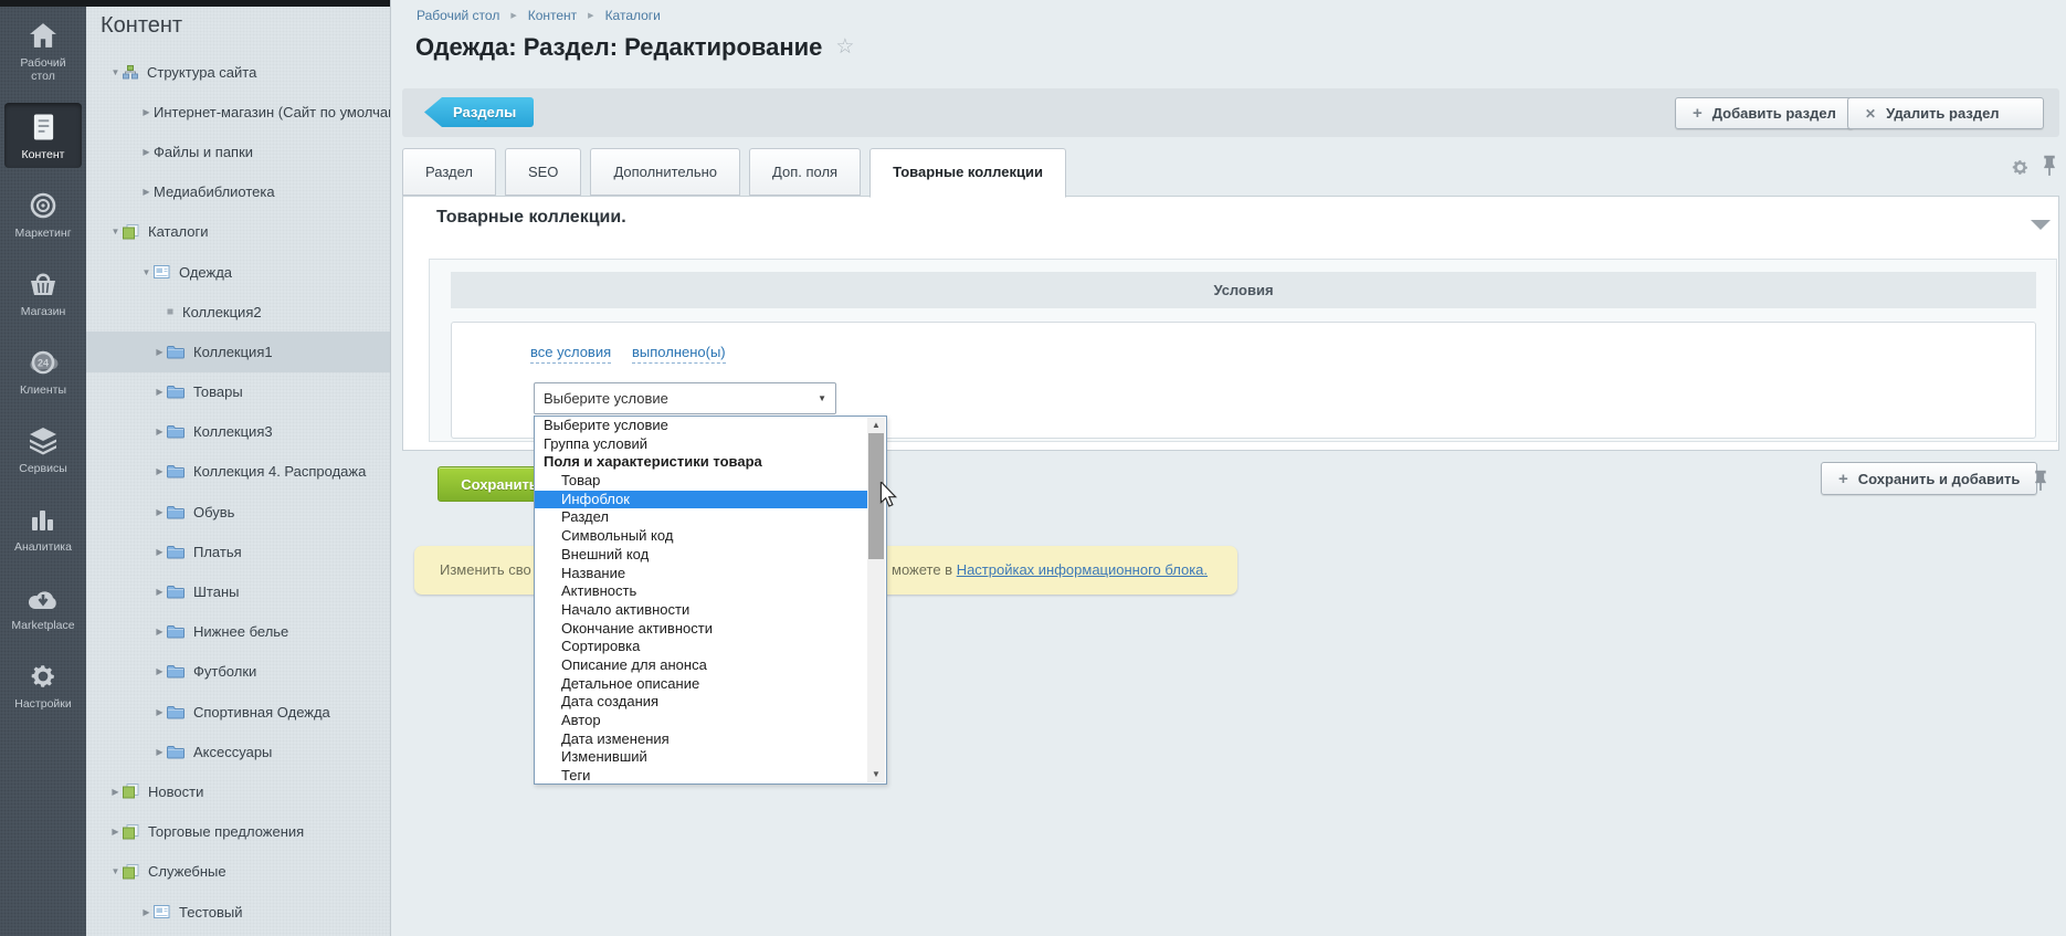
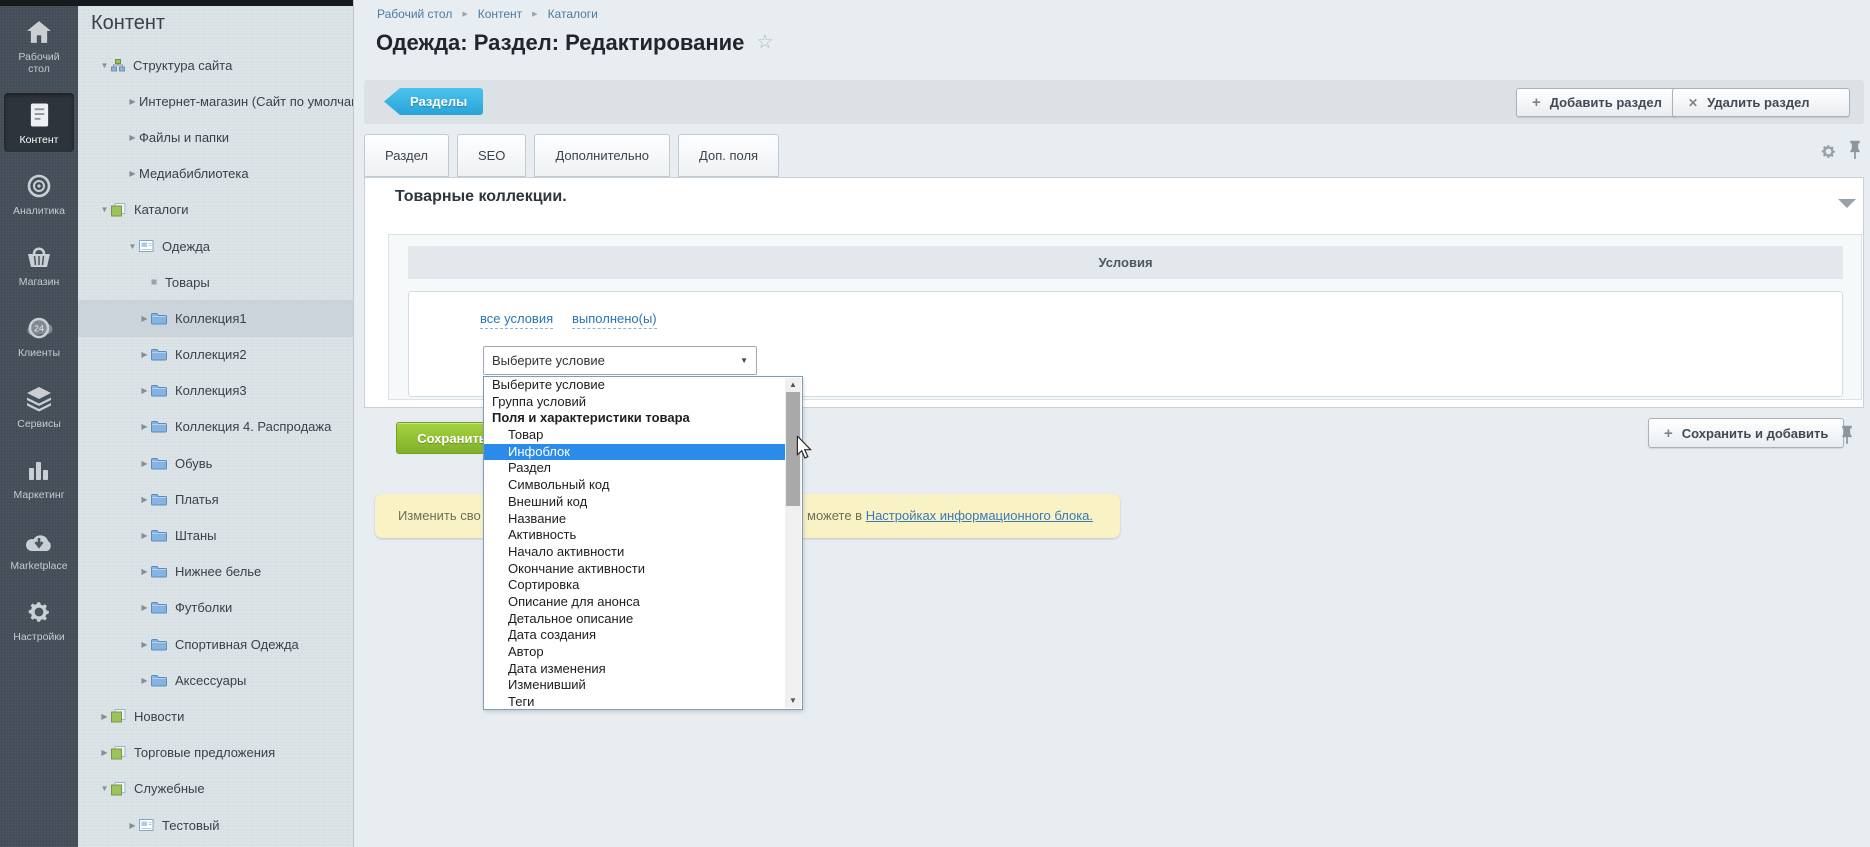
  Рабочий
  стол
  Контент
- Маркетинг
+ Аналитика
  Магазин
  24
  Клиенты
  Сервисы
- Аналитика
+ Маркетинг
  Marketplace
  Настройки
  Контент
  ▼
  Структура сайта
  ▶
  Интернет-магазин (Сайт по умолча
  ▶
  Файлы и папки
  ▶
  Медиабиблиотека
  ▼
  Каталоги
  ▼
  Одежда
- Коллекция2
+ Товары
  ▶
  Коллекция1
  ▶
- Товары
+ Коллекция2
  ▶
  Коллекция3
  ▶
  Коллекция 4. Распродажа
  ▶
  Обувь
  ▶
  Платья
  ▶
  Штаны
  ▶
  Нижнее белье
  ▶
  Футболки
  ▶
  Спортивная Одежда
  ▶
  Аксессуары
  ▶
  Новости
  ▶
  Торговые предложения
  ▼
  Служебные
  ▶
  Тестовый
  Рабочий стол
  Контент
  Каталоги
  Одежда: Раздел: Редактирование ☆
  Разделы
  +
  Добавить раздел
  ✕
  Удалить раздел
  Раздел
  SEO
  Дополнительно
  Доп. поля
- Товарные коллекции
  Товарные коллекции.
  Условия
  все условия
  выполнено(ы)
  Выберите условие
  ▼
  Выберите условие
  Группа условий
  Поля и характеристики товара
  Товар
  Инфоблок
  Раздел
  Символьный код
  Внешний код
  Название
  Активность
  Начало активности
  Окончание активности
  Сортировка
  Описание для анонса
  Детальное описание
  Дата создания
  Автор
  Дата изменения
  Изменивший
  Теги
  ▲
  ▼
  Сохранит
  +
  Сохранить и добавить
  Изменить сво
  можете в Настройках информационного блока.
